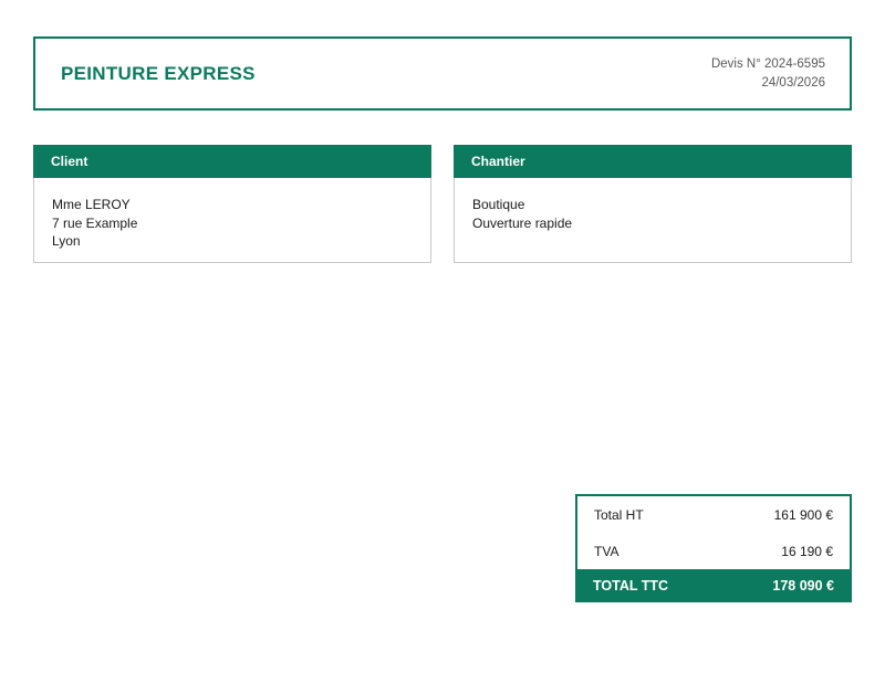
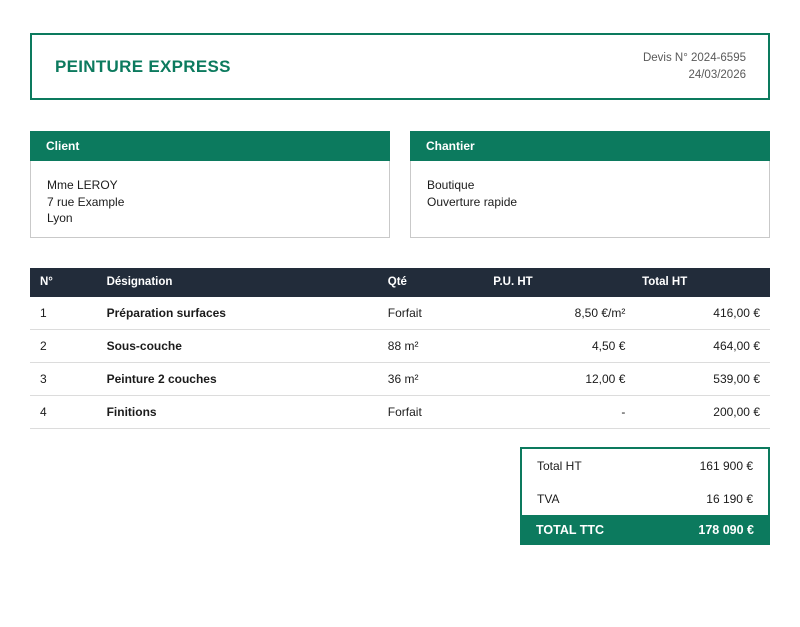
  PEINTURE EXPRESS
  Devis N° 2024-6595
  24/03/2026
  Client
  Mme LEROY
  7 rue Example
  Lyon
  Chantier
  Boutique
  Ouverture rapide
+ N°	Désignation	Qté	P.U. HT	Total HT
+ 1	Préparation surfaces	Forfait	8,50 €/m²	416,00 €
+ 2	Sous-couche	88 m²	4,50 €	464,00 €
+ 3	Peinture 2 couches	36 m²	12,00 €	539,00 €
+ 4	Finitions	Forfait	-	200,00 €
  Total HT
  161 900 €
  TVA
  16 190 €
  TOTAL TTC
  178 090 €
